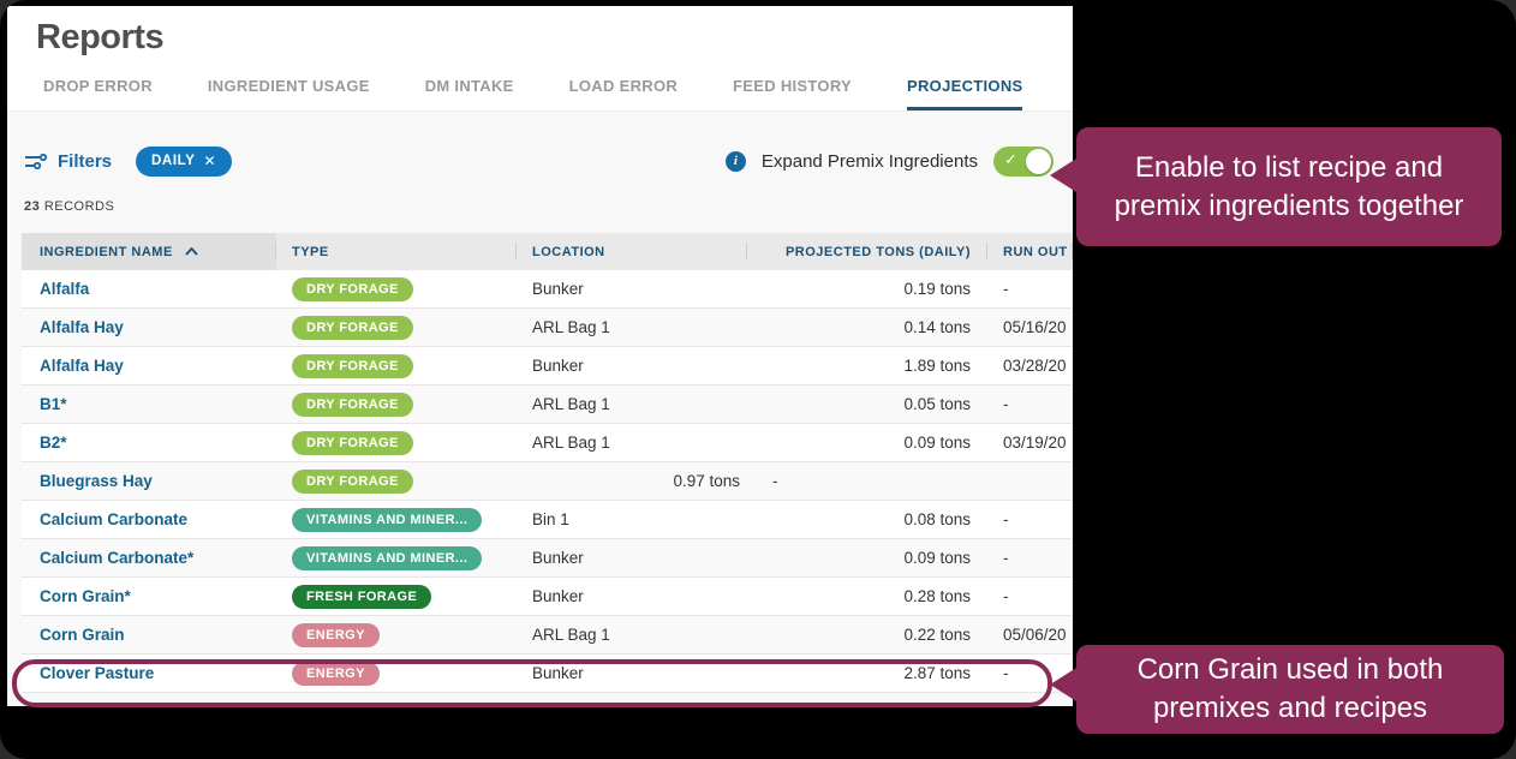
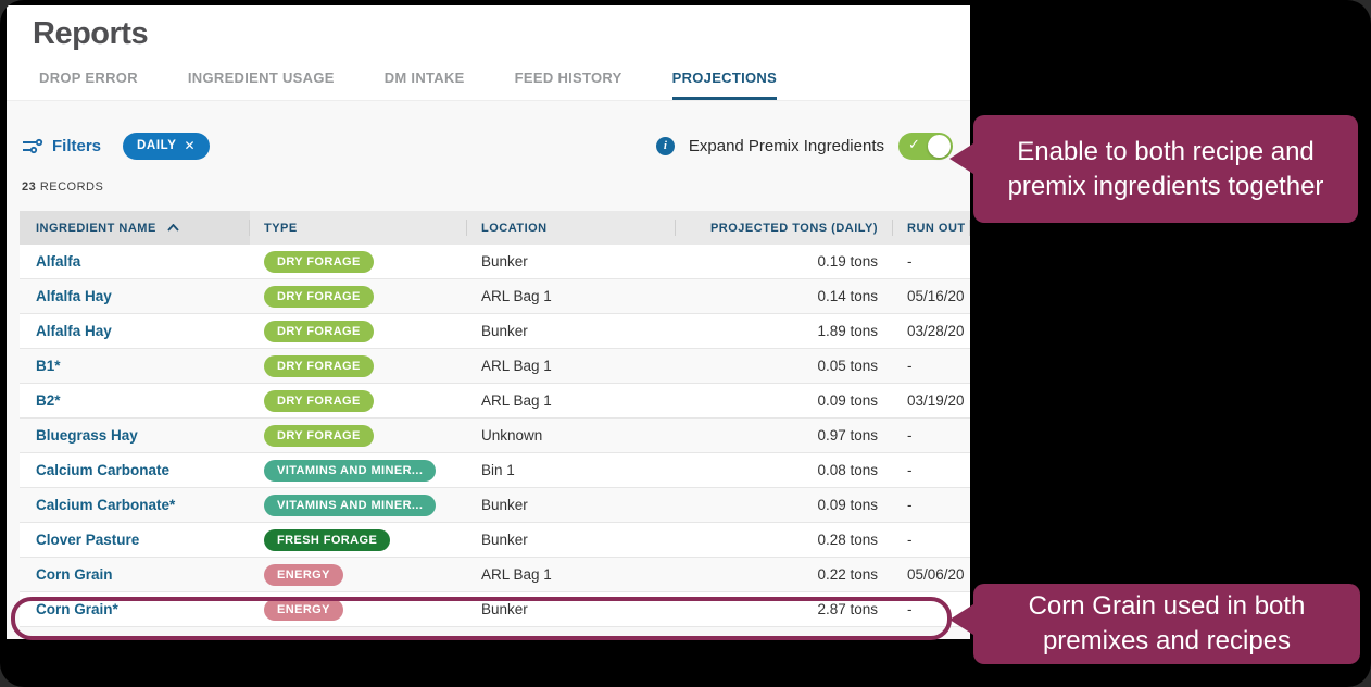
  Reports
  DROP ERROR
  INGREDIENT USAGE
  DM INTAKE
- LOAD ERROR
  FEED HISTORY
  PROJECTIONS
  Filters
  DAILY
  ✕
  i
  Expand Premix Ingredients
  ✓
  23 RECORDS
  INGREDIENT NAME
  TYPE
  LOCATION
  PROJECTED TONS (DAILY)
  Alfalfa
  DRY FORAGE
  Bunker
  0.19 tons
  -
  Alfalfa Hay
  DRY FORAGE
  ARL Bag 1
  0.14 tons
  05/16/20
  Alfalfa Hay
  DRY FORAGE
  Bunker
  1.89 tons
  03/28/20
  B1*
  DRY FORAGE
  ARL Bag 1
  0.05 tons
  -
  B2*
  DRY FORAGE
  ARL Bag 1
  0.09 tons
  03/19/20
  Bluegrass Hay
  DRY FORAGE
+ Unknown
  0.97 tons
  -
  Calcium Carbonate
  VITAMINS AND MINER...
  Bin 1
  0.08 tons
  -
  Calcium Carbonate*
  VITAMINS AND MINER...
  Bunker
  0.09 tons
  -
- Corn Grain*
+ Clover Pasture
  FRESH FORAGE
  Bunker
  0.28 tons
  -
  Corn Grain
  ENERGY
  ARL Bag 1
  0.22 tons
  05/06/20
- Clover Pasture
+ Corn Grain*
  ENERGY
  Bunker
  2.87 tons
  -
- Enable to list recipe and
+ Enable to both recipe and
  premix ingredients together
  Corn Grain used in both
  premixes and recipes
